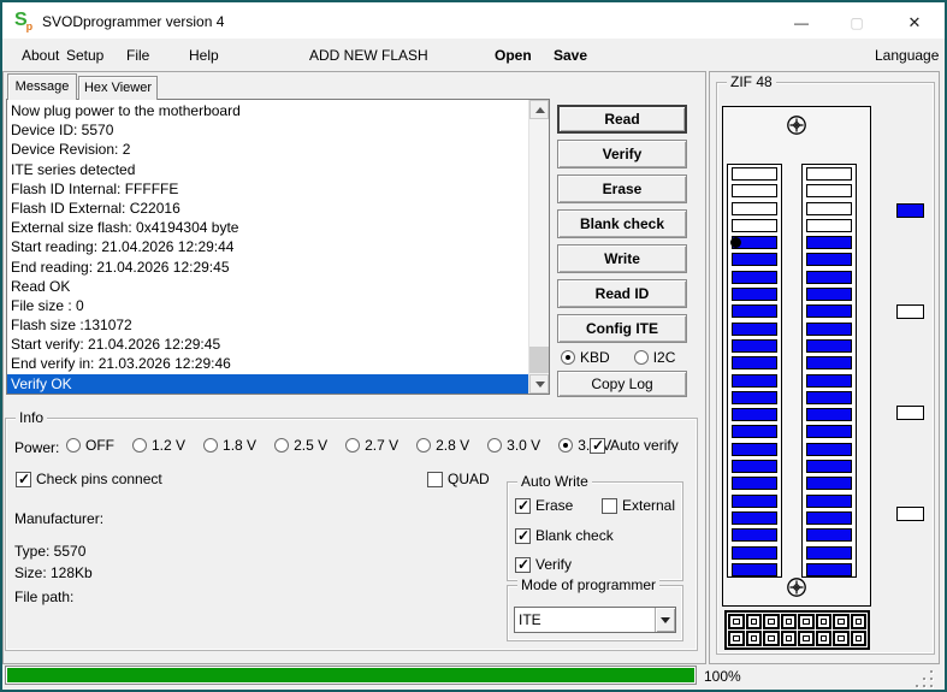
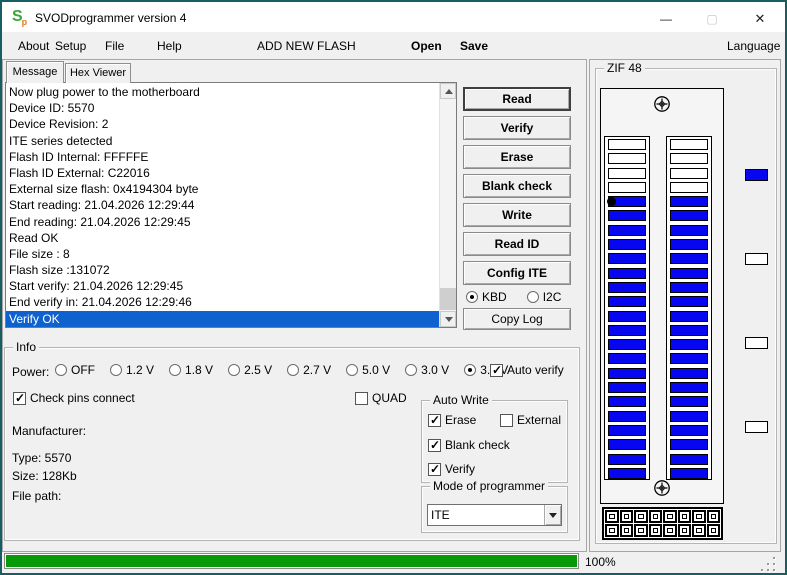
  Sp
  SVODprogrammer version 4
  —
  ▢
  ✕
  About
  Setup
  File
  Help
  ADD NEW FLASH
  Open
  Save
  Language
  Message
  Hex Viewer
  Now plug power to the motherboard
  Device ID: 5570
  Device Revision: 2
  ITE series detected
  Flash ID Internal: FFFFFE
  Flash ID External: C22016
  External size flash: 0x4194304 byte
  Start reading: 21.04.2026 12:29:44
  End reading: 21.04.2026 12:29:45
  Read OK
- File size : 0
+ File size : 8
  Flash size :131072
  Start verify: 21.04.2026 12:29:45
- End verify in: 21.03.2026 12:29:46
+ End verify in: 21.04.2026 12:29:46
  Verify OK
  Read
  Verify
  Erase
  Blank check
  Write
  Read ID
  Config ITE
  KBD
  I2C
  Copy Log
  ZIF 48
  Info
  Power:
  OFF
  1.2 V
  1.8 V
  2.5 V
  2.7 V
- 2.8 V
+ 5.0 V
  3.0 V
  3. V
  Auto verify
  Check pins connect
  QUAD
  Manufacturer:
  Type: 5570
  Size: 128Kb
  File path:
  Auto Write
  Erase
  External
  Blank check
  Verify
  Mode of programmer
  ITE
  100%
